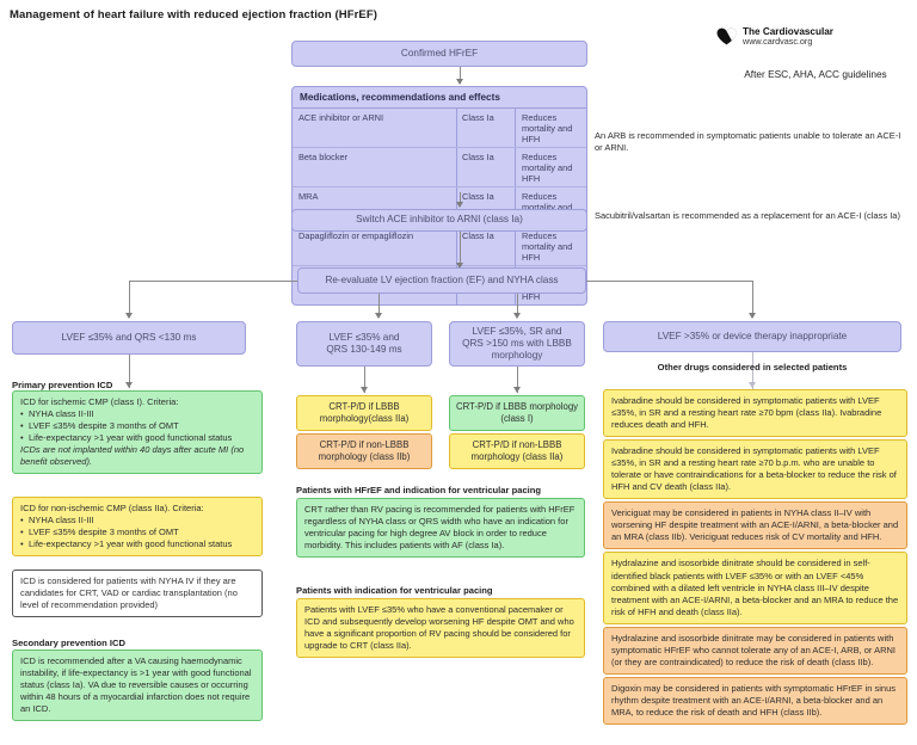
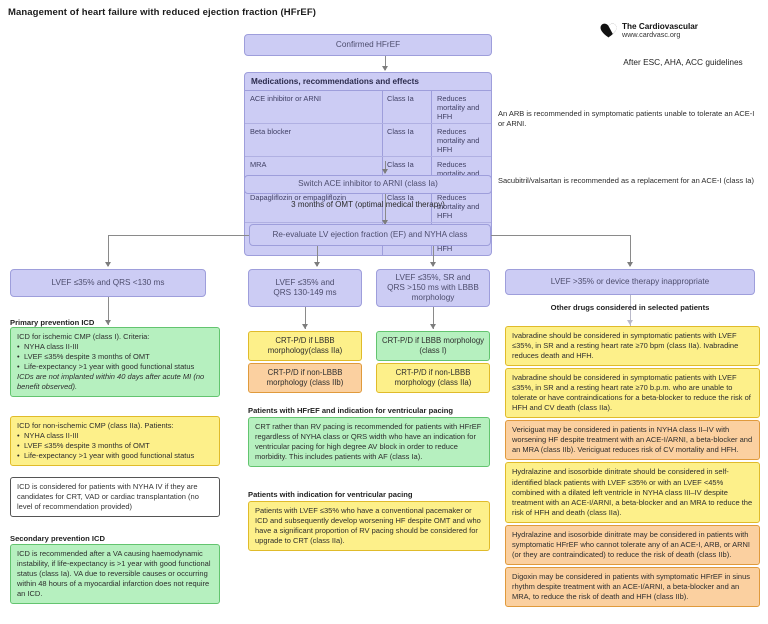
  Management of heart failure with reduced ejection fraction (HFrEF)
  The Cardiovascular
  www.cardvasc.org
  After ESC, AHA, ACC guidelines
  Confirmed HFrEF
  Medications, recommendations and effects
  ACE inhibitor or ARNI
  Class Ia
  Reduces mortality and HFH
  Beta blocker
  Class Ia
  Reduces mortality and HFH
  MRA
  Class Ia
  Reduces mortality and
  Dapagliflozin or empagliflozin
  Class Ia
  Reduces mortality and HFH
  An ARB is recommended in symptomatic patients unable to tolerate an ACE-I or ARNI.
  Switch ACE inhibitor to ARNI (class Ia)
  Sacubitril/valsartan is recommended as a replacement for an ACE-I (class Ia)
+ 3 months of OMT (optimal medical therapy)
  Re-evaluate LV ejection fraction (EF) and NYHA class
  LVEF ≤35% and QRS <130 ms
  LVEF ≤35% and
  QRS 130-149 ms
  LVEF ≤35%, SR and
  QRS >150 ms with LBBB
  morphology
  LVEF >35% or device therapy inappropriate
  Other drugs considered in selected patients
  Primary prevention ICD
  ICD for ischemic CMP (class I). Criteria:
  NYHA class II-III
  LVEF ≤35% despite 3 months of OMT
  Life-expectancy >1 year with good functional status
  ICDs are not implanted within 40 days after acute MI (no benefit observed).
- ICD for non-ischemic CMP (class IIa). Criteria:
+ ICD for non-ischemic CMP (class IIa). Patients:
  NYHA class II-III
  LVEF ≤35% despite 3 months of OMT
  Life-expectancy >1 year with good functional status
  ICD is considered for patients with NYHA IV if they are candidates for CRT, VAD or cardiac transplantation (no level of recommendation provided)
  Secondary prevention ICD
  ICD is recommended after a VA causing haemodynamic instability, if life-expectancy is >1 year with good functional status (class Ia). VA due to reversible causes or occurring within 48 hours of a myocardial infarction does not require an ICD.
  CRT-P/D if LBBB morphology(class IIa)
  CRT-P/D if non-LBBB morphology (class IIb)
  CRT-P/D if LBBB morphology (class I)
  CRT-P/D if non-LBBB morphology (class IIa)
  Patients with HFrEF and indication for ventricular pacing
  CRT rather than RV pacing is recommended for patients with HFrEF regardless of NYHA class or QRS width who have an indication for ventricular pacing for high degree AV block in order to reduce morbidity. This includes patients with AF (class Ia).
  Patients with indication for ventricular pacing
  Patients with LVEF ≤35% who have a conventional pacemaker or ICD and subsequently develop worsening HF despite OMT and who have a significant proportion of RV pacing should be considered for upgrade to CRT (class IIa).
  Ivabradine should be considered in symptomatic patients with LVEF ≤35%, in SR and a resting heart rate ≥70 bpm (class IIa). Ivabradine reduces death and HFH.
  Ivabradine should be considered in symptomatic patients with LVEF ≤35%, in SR and a resting heart rate ≥70 b.p.m. who are unable to tolerate or have contraindications for a beta-blocker to reduce the risk of HFH and CV death (class IIa).
  Vericiguat may be considered in patients in NYHA class II–IV with worsening HF despite treatment with an ACE-I/ARNI, a beta-blocker and an MRA (class IIb). Vericiguat reduces risk of CV mortality and HFH.
  Hydralazine and isosorbide dinitrate should be considered in self-identified black patients with LVEF ≤35% or with an LVEF <45% combined with a dilated left ventricle in NYHA class III–IV despite treatment with an ACE-I/ARNI, a beta-blocker and an MRA to reduce the risk of HFH and death (class IIa).
  Hydralazine and isosorbide dinitrate may be considered in patients with symptomatic HFrEF who cannot tolerate any of an ACE-I, ARB, or ARNI (or they are contraindicated) to reduce the risk of death (class IIb).
  Digoxin may be considered in patients with symptomatic HFrEF in sinus rhythm despite treatment with an ACE-I/ARNI, a beta-blocker and an MRA, to reduce the risk of death and HFH (class IIb).
